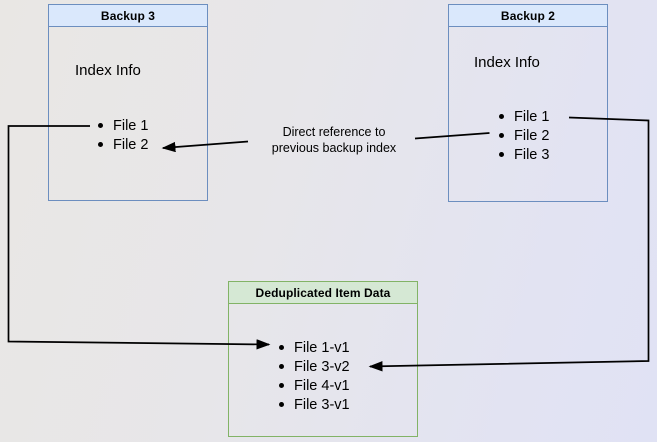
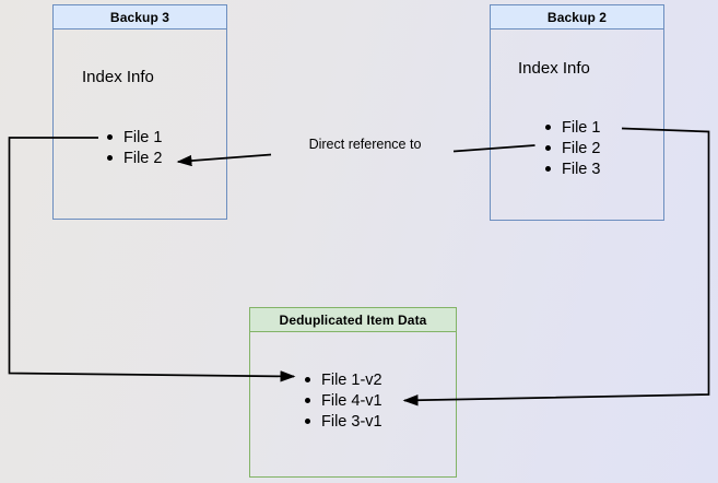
  Backup 3
  Index Info
  File 1
  File 2
  Backup 2
  Index Info
  File 1
  File 2
  File 3
  Deduplicated Item Data
- File 1-v1
- File 3-v2
+ File 1-v2
  File 4-v1
  File 3-v1
  Direct reference to
- previous backup index
